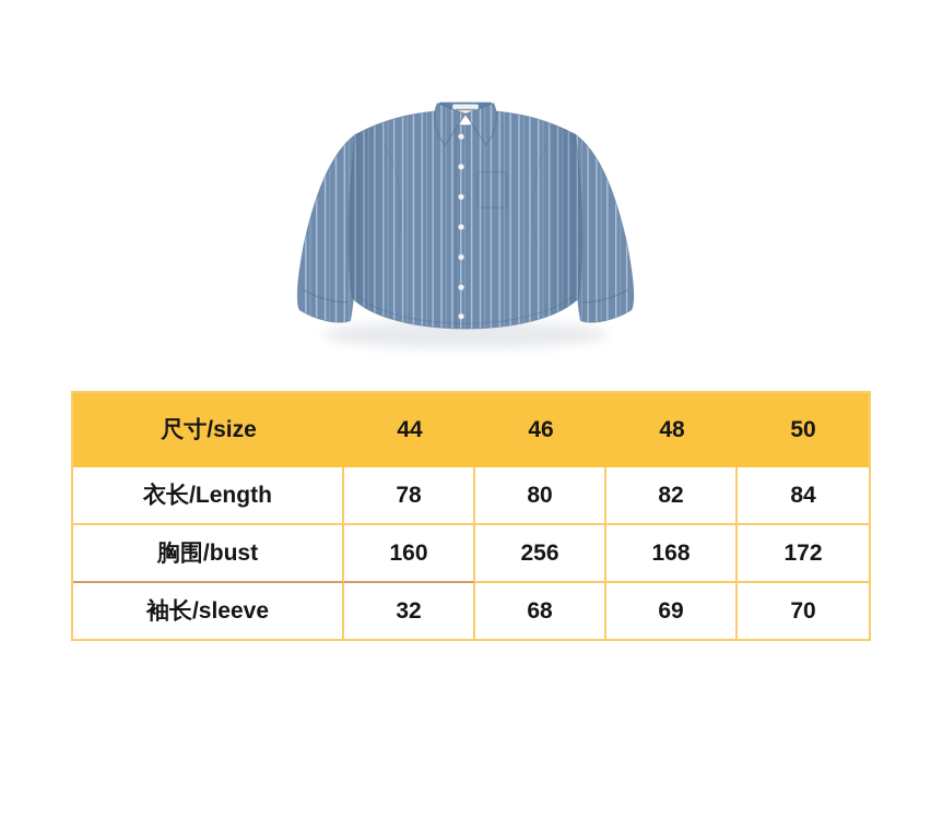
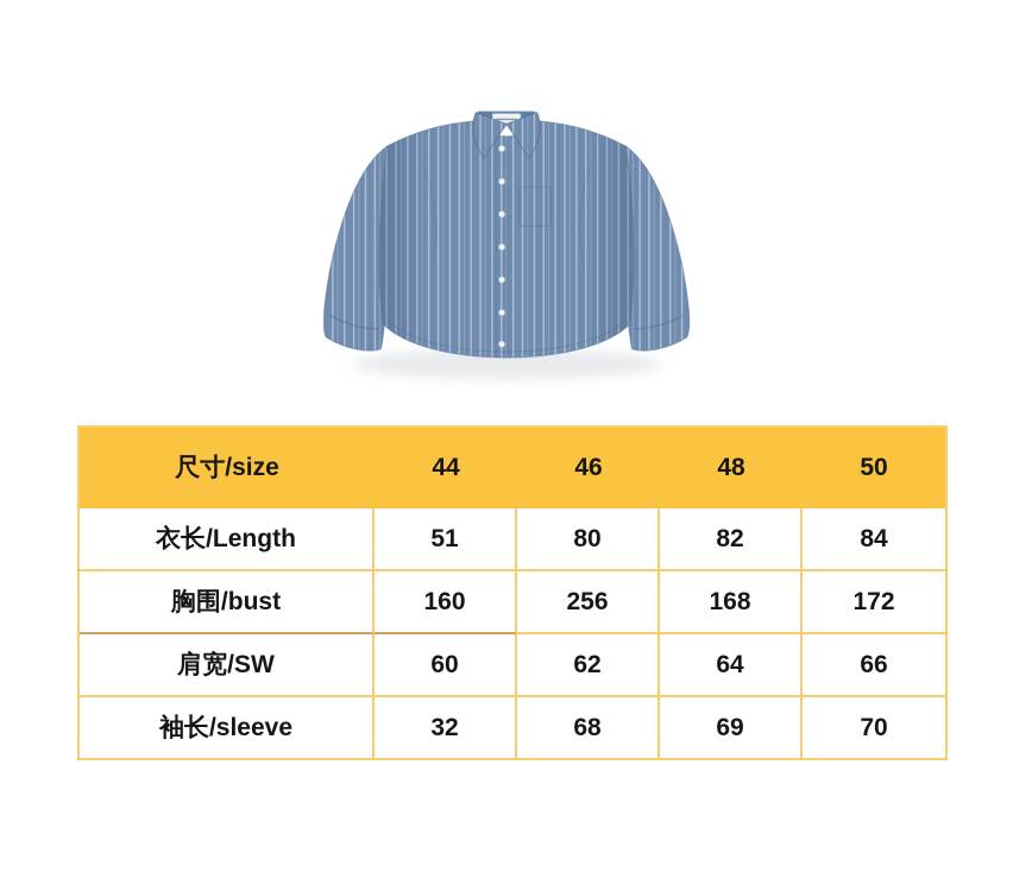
  尺寸/size	44	46	48	50
- 衣长/Length	78	80	82	84
+ 衣长/Length	51	80	82	84
  胸围/bust	160	256	168	172
+ 肩宽/SW	60	62	64	66
  袖长/sleeve	32	68	69	70
